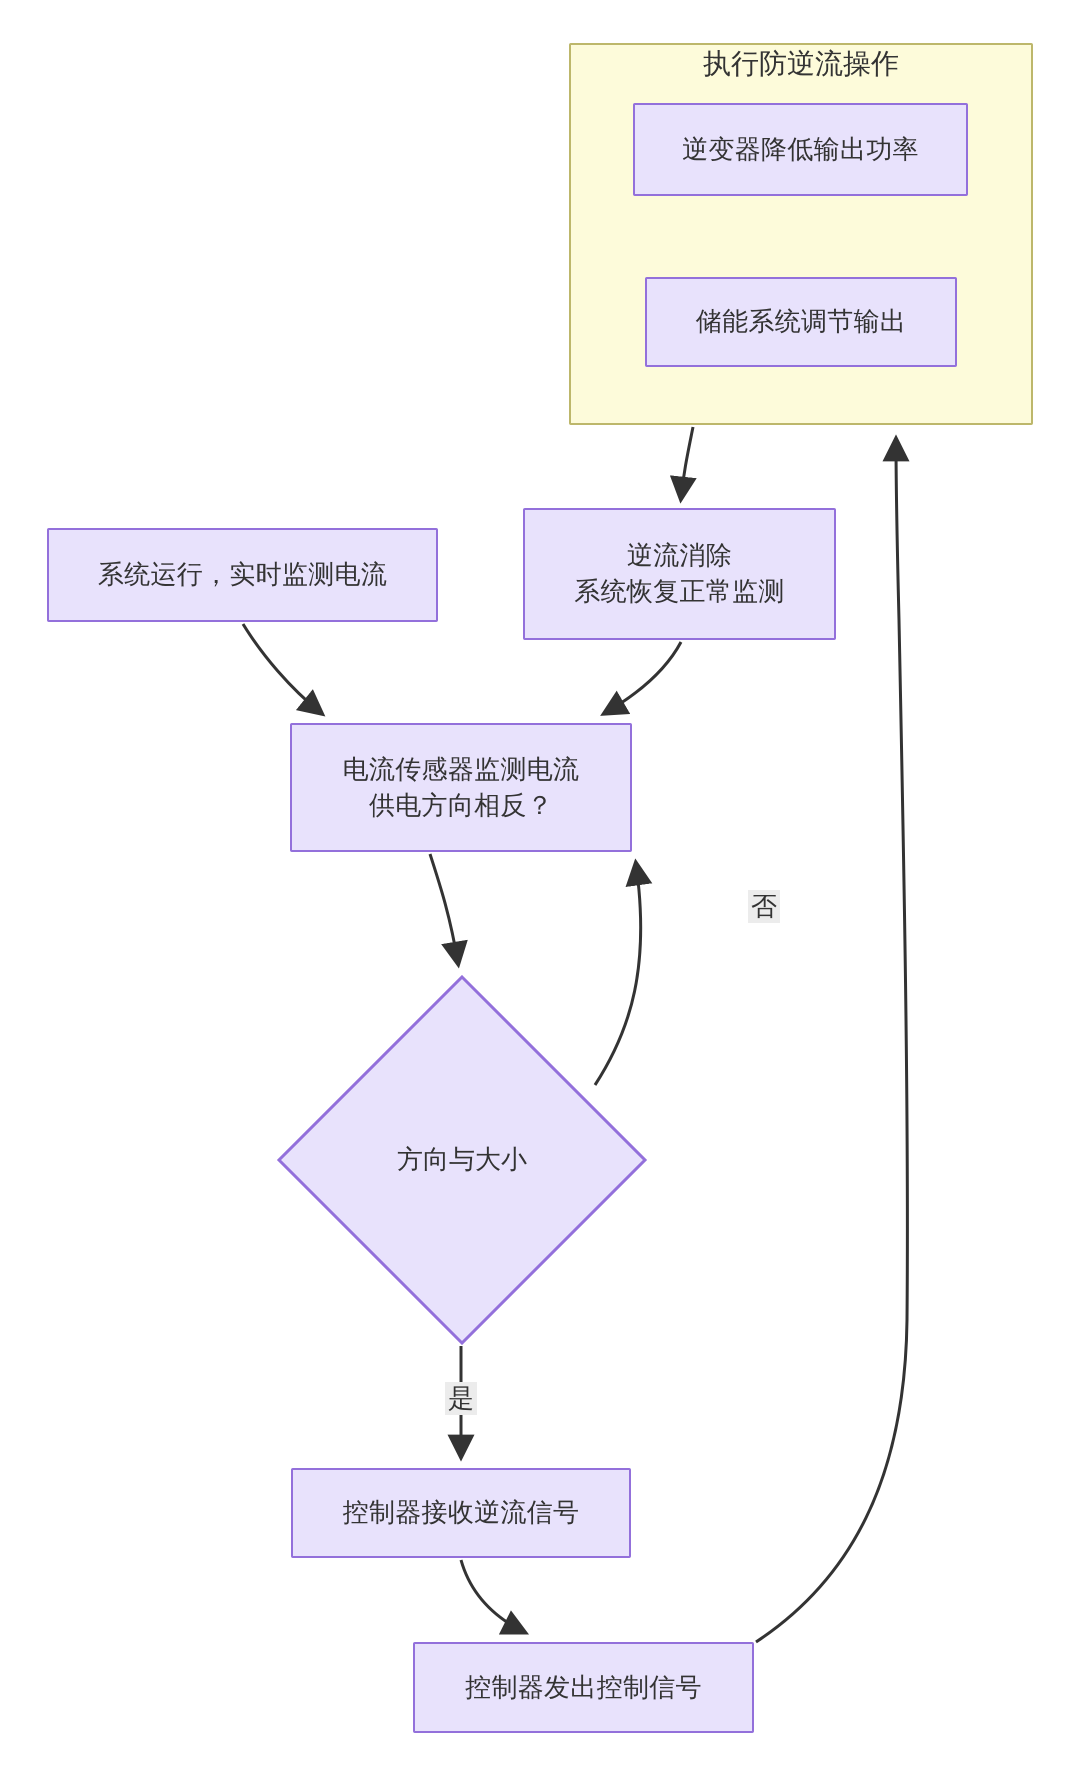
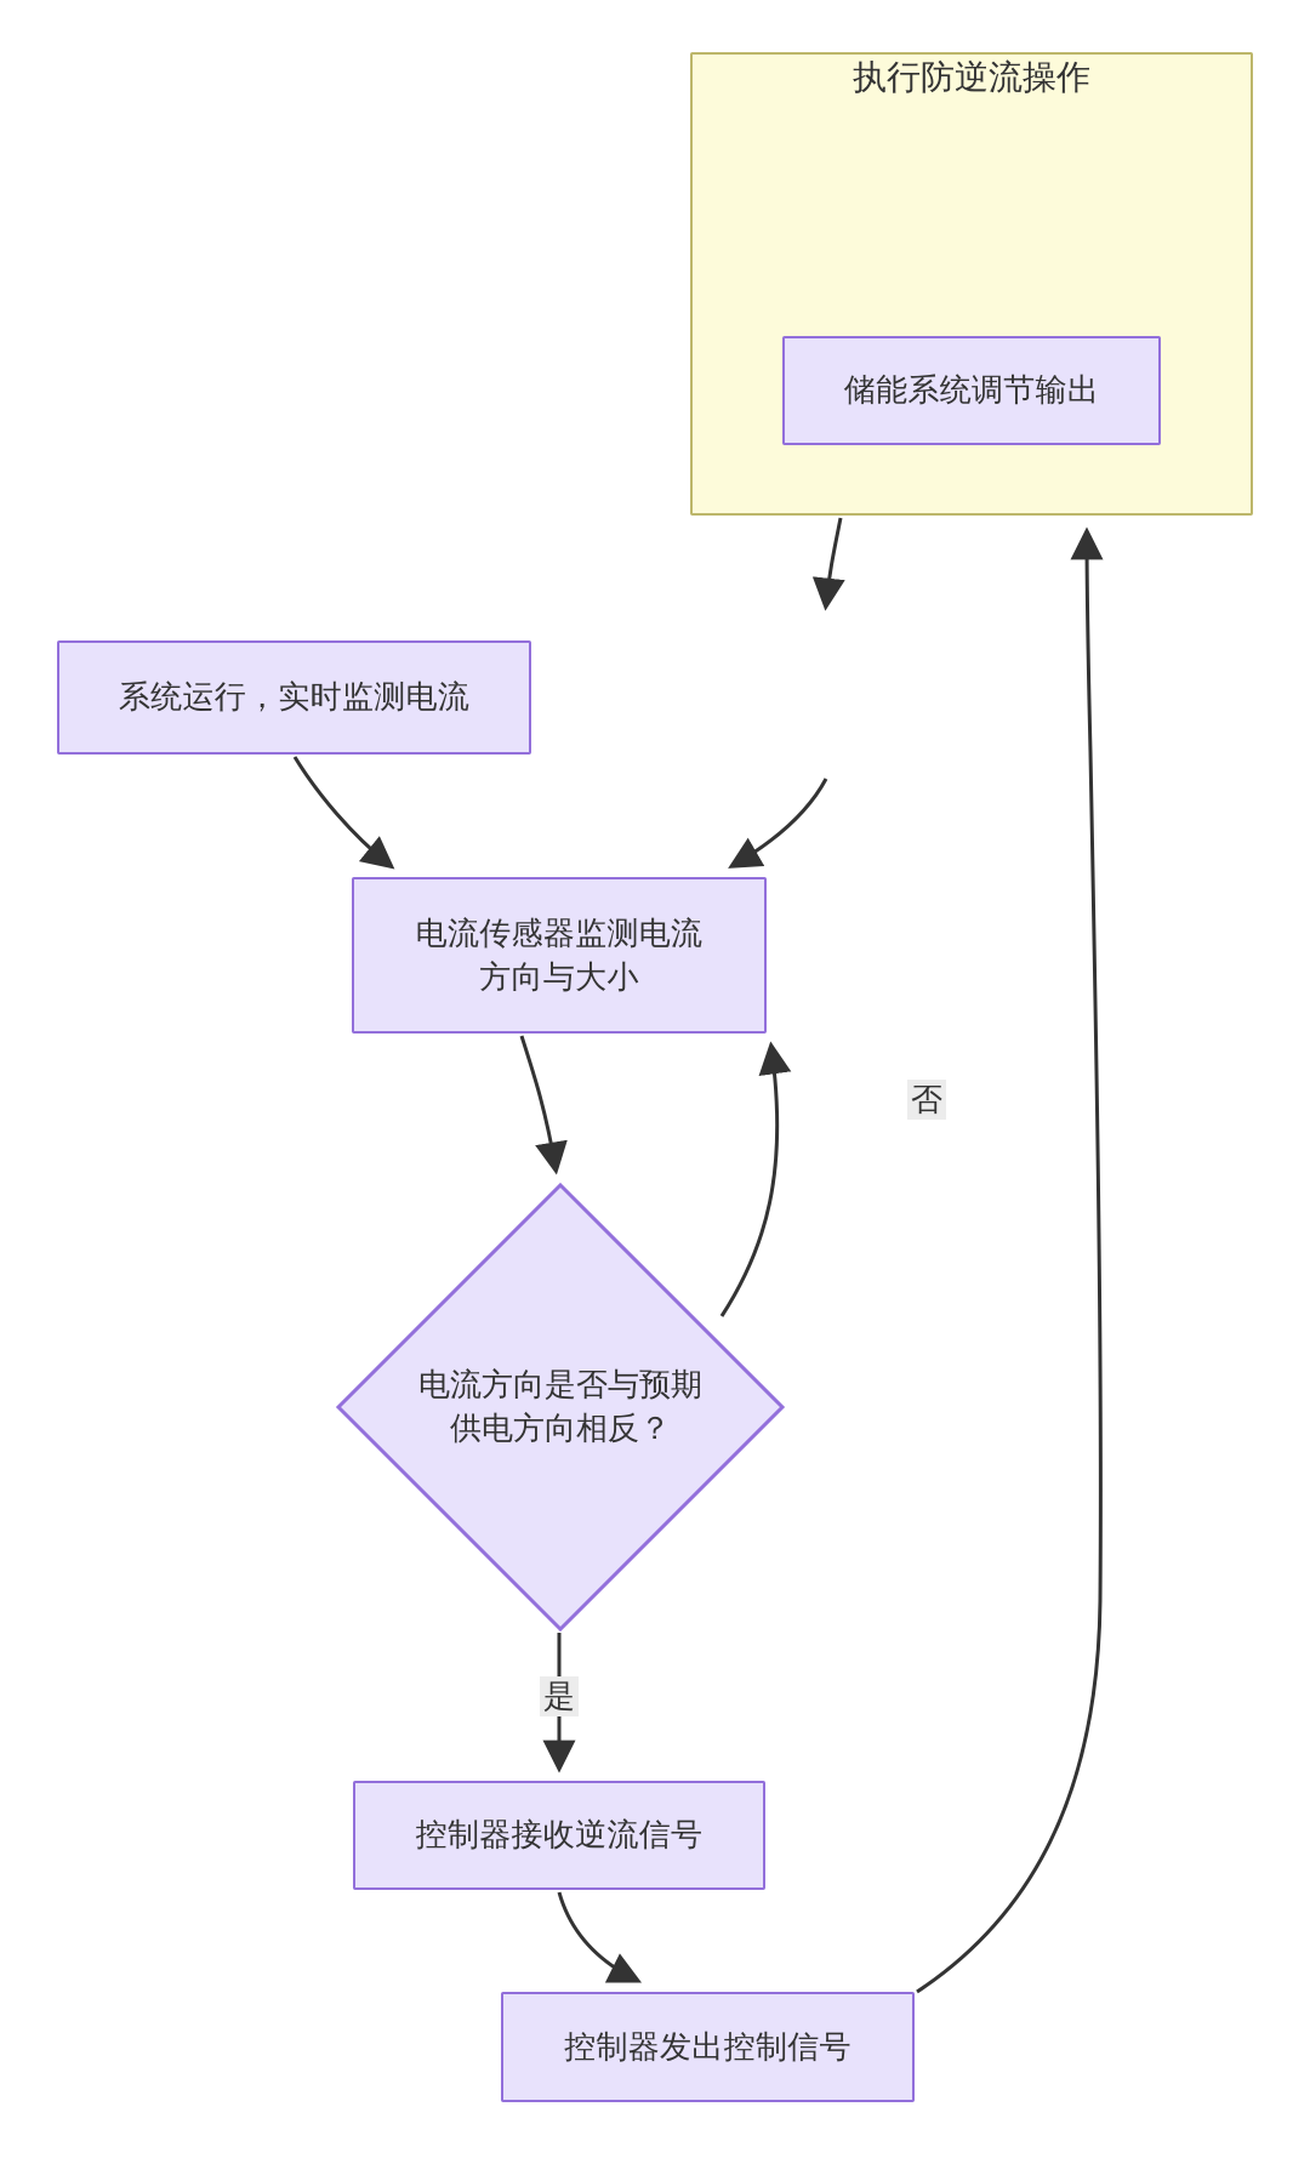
  执行防逆流操作
- 逆变器降低输出功率
  储能系统调节输出
  系统运行，实时监测电流
- 逆流消除
- 系统恢复正常监测
  电流传感器监测电流
- 供电方向相反？
+ 方向与大小
+ 电流方向是否与预期
- 方向与大小
+ 供电方向相反？
  控制器接收逆流信号
  控制器发出控制信号
  否
  是
